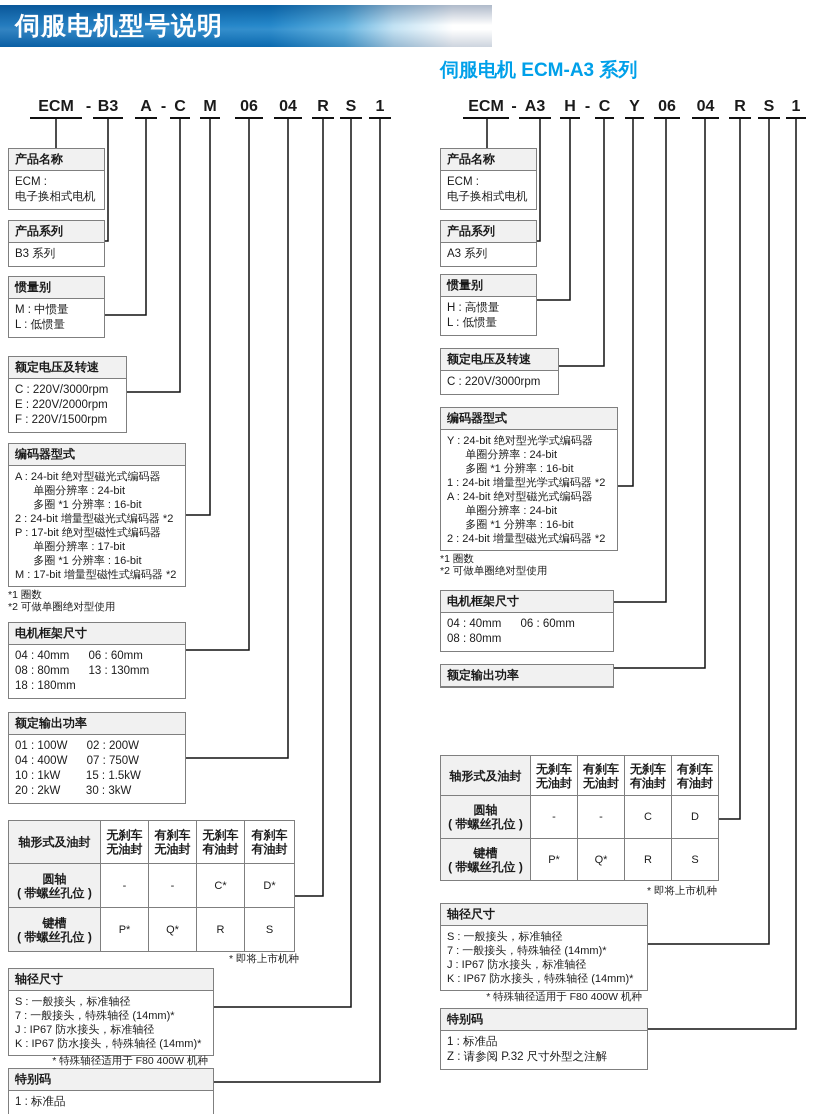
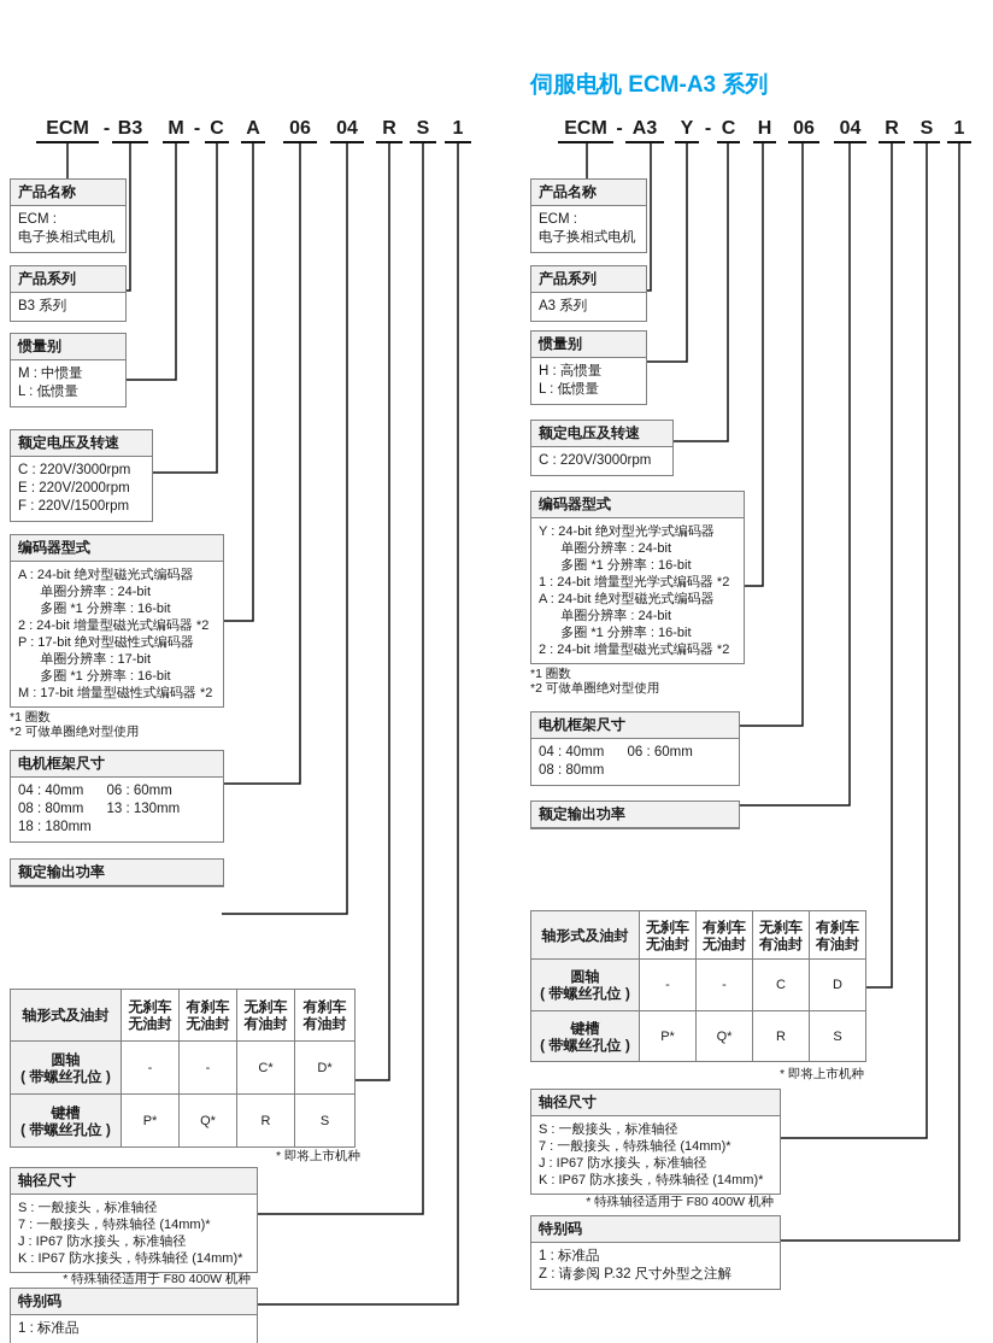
- 伺服电机型号说明
  伺服电机 ECM-A3 系列
  ECM
  -
  B3
- A
+ M
  -
  C
- M
+ A
  06
  04
  R
  S
  1
  ECM
  -
  A3
- H
+ Y
  -
  C
- Y
+ H
  06
  04
  R
  S
  1
  产品名称
  ECM :
  电子换相式电机
  产品系列
  B3 系列
  惯量别
  M : 中惯量
  L : 低惯量
  额定电压及转速
  C : 220V/3000rpm
  E : 220V/2000rpm
  F : 220V/1500rpm
  编码器型式
  A : 24-bit 绝对型磁光式编码器
  单圈分辨率 : 24-bit
  多圈 *1 分辨率 : 16-bit
  2 : 24-bit 增量型磁光式编码器 *2
  P : 17-bit 绝对型磁性式编码器
  单圈分辨率 : 17-bit
  多圈 *1 分辨率 : 16-bit
  M : 17-bit 增量型磁性式编码器 *2
  *1 圈数
  *2 可做单圈绝对型使用
  电机框架尺寸
  04 : 40mm 06 : 60mm
  08 : 80mm 13 : 130mm
  18 : 180mm
  额定输出功率
- 01 : 100W 02 : 200W
- 04 : 400W 07 : 750W
- 10 : 1kW 15 : 1.5kW
- 20 : 2kW 30 : 3kW
  轴形式及油封
  无刹车
  无油封
  有刹车
  无油封
  无刹车
  有油封
  有刹车
  有油封
  圆轴
  ( 带螺丝孔位 )
  -
  -
  C*
  D*
  键槽
  ( 带螺丝孔位 )
  P*
  Q*
  R
  S
  * 即将上市机种
  轴径尺寸
  S : 一般接头，标准轴径
  7 : 一般接头，特殊轴径 (14mm)*
  J : IP67 防水接头，标准轴径
  K : IP67 防水接头，特殊轴径 (14mm)*
  * 特殊轴径适用于 F80 400W 机种
  特别码
  1 : 标准品
  产品名称
  ECM :
  电子换相式电机
  产品系列
  A3 系列
  惯量别
  H : 高惯量
  L : 低惯量
  额定电压及转速
  C : 220V/3000rpm
  编码器型式
  Y : 24-bit 绝对型光学式编码器
  单圈分辨率 : 24-bit
  多圈 *1 分辨率 : 16-bit
  1 : 24-bit 增量型光学式编码器 *2
  A : 24-bit 绝对型磁光式编码器
  单圈分辨率 : 24-bit
  多圈 *1 分辨率 : 16-bit
  2 : 24-bit 增量型磁光式编码器 *2
  *1 圈数
  *2 可做单圈绝对型使用
  电机框架尺寸
  04 : 40mm 06 : 60mm
  08 : 80mm
  额定输出功率
  轴形式及油封
  无刹车
  无油封
  有刹车
  无油封
  无刹车
  有油封
  有刹车
  有油封
  圆轴
  ( 带螺丝孔位 )
  -
  -
  C
  D
  键槽
  ( 带螺丝孔位 )
  P*
  Q*
  R
  S
  * 即将上市机种
  轴径尺寸
  S : 一般接头，标准轴径
  7 : 一般接头，特殊轴径 (14mm)*
  J : IP67 防水接头，标准轴径
  K : IP67 防水接头，特殊轴径 (14mm)*
  * 特殊轴径适用于 F80 400W 机种
  特别码
  1 : 标准品
  Z : 请参阅 P.32 尺寸外型之注解
